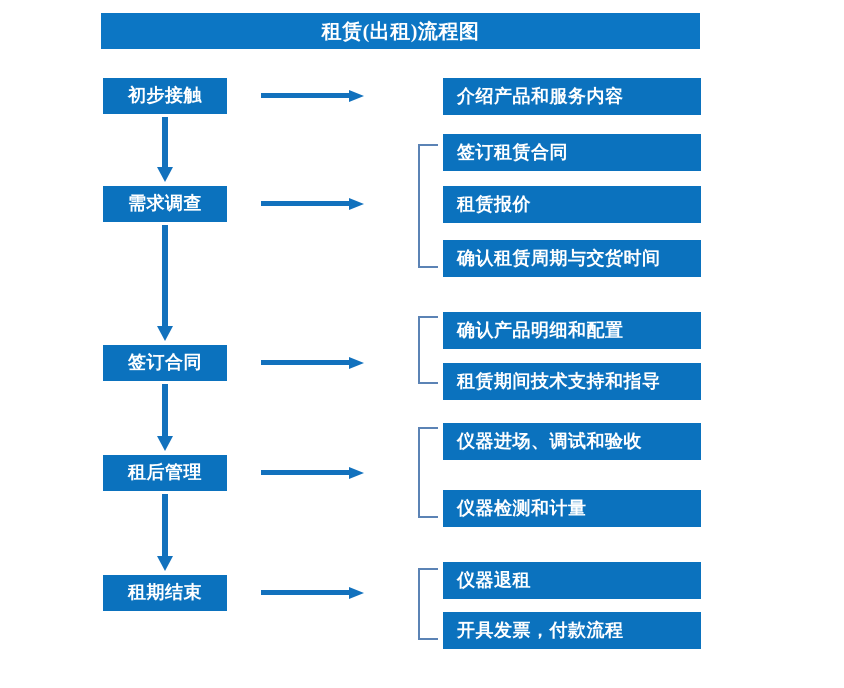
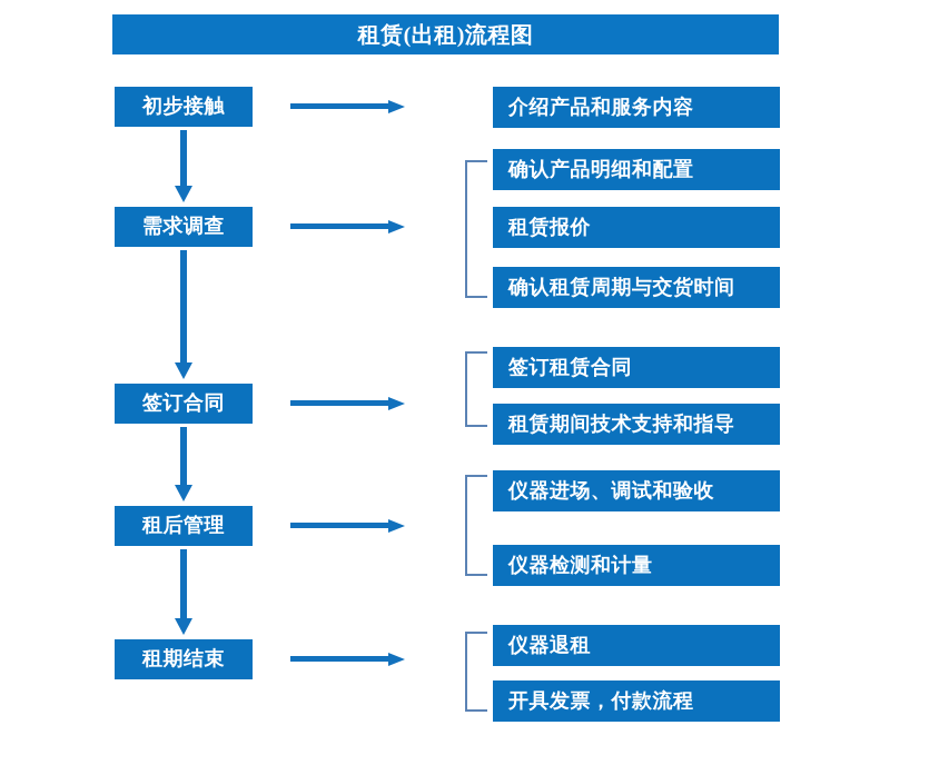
  租赁(出租)流程图
  初步接触
  需求调查
  签订合同
  租后管理
  租期结束
  介绍产品和服务内容
- 签订租赁合同
+ 确认产品明细和配置
  租赁报价
  确认租赁周期与交货时间
- 确认产品明细和配置
+ 签订租赁合同
  租赁期间技术支持和指导
  仪器进场、调试和验收
  仪器检测和计量
  仪器退租
  开具发票，付款流程
